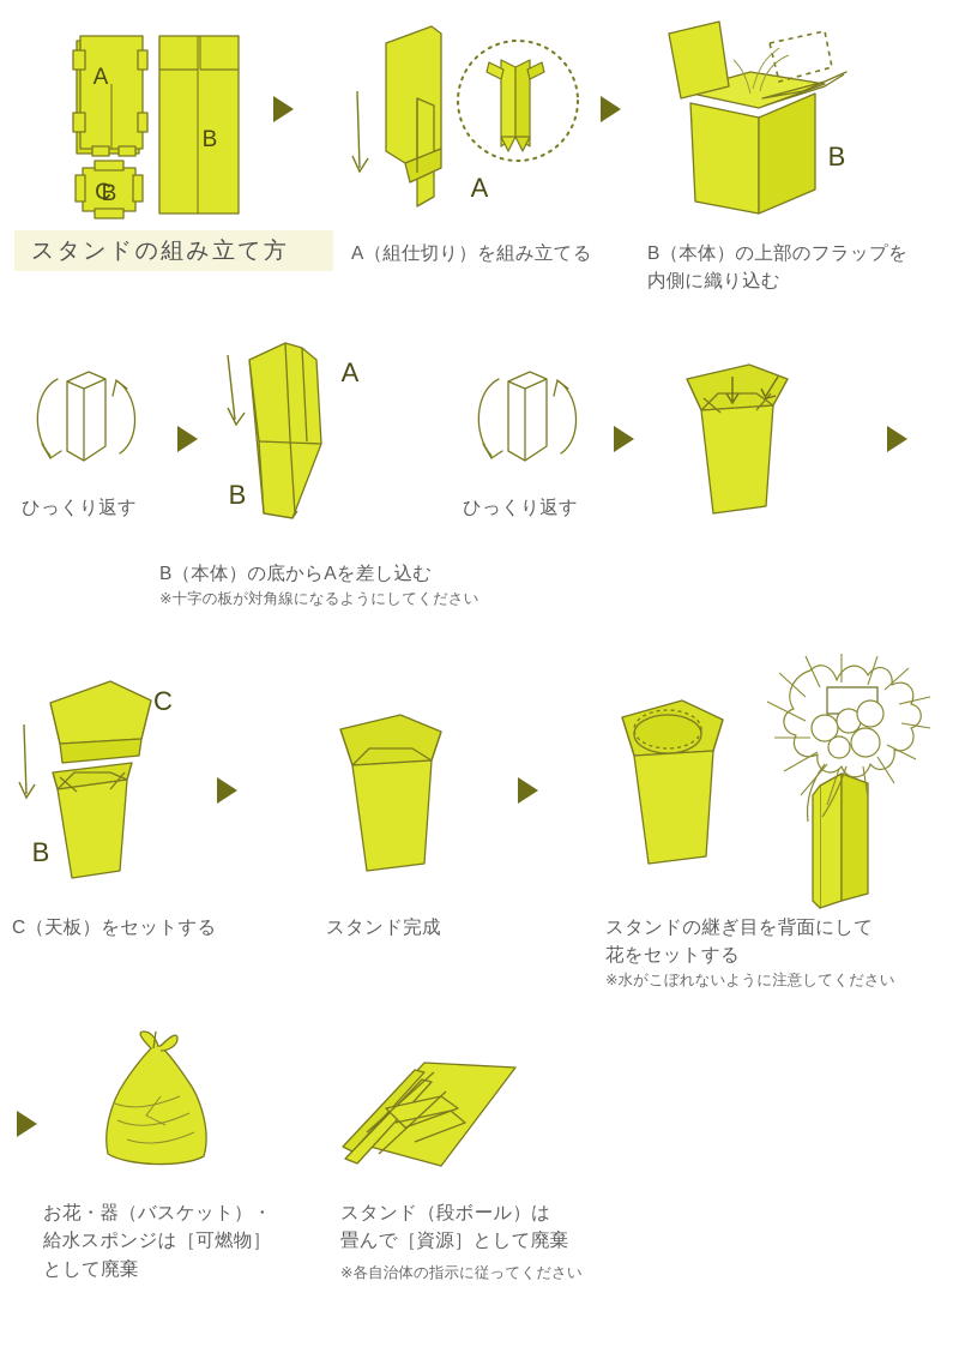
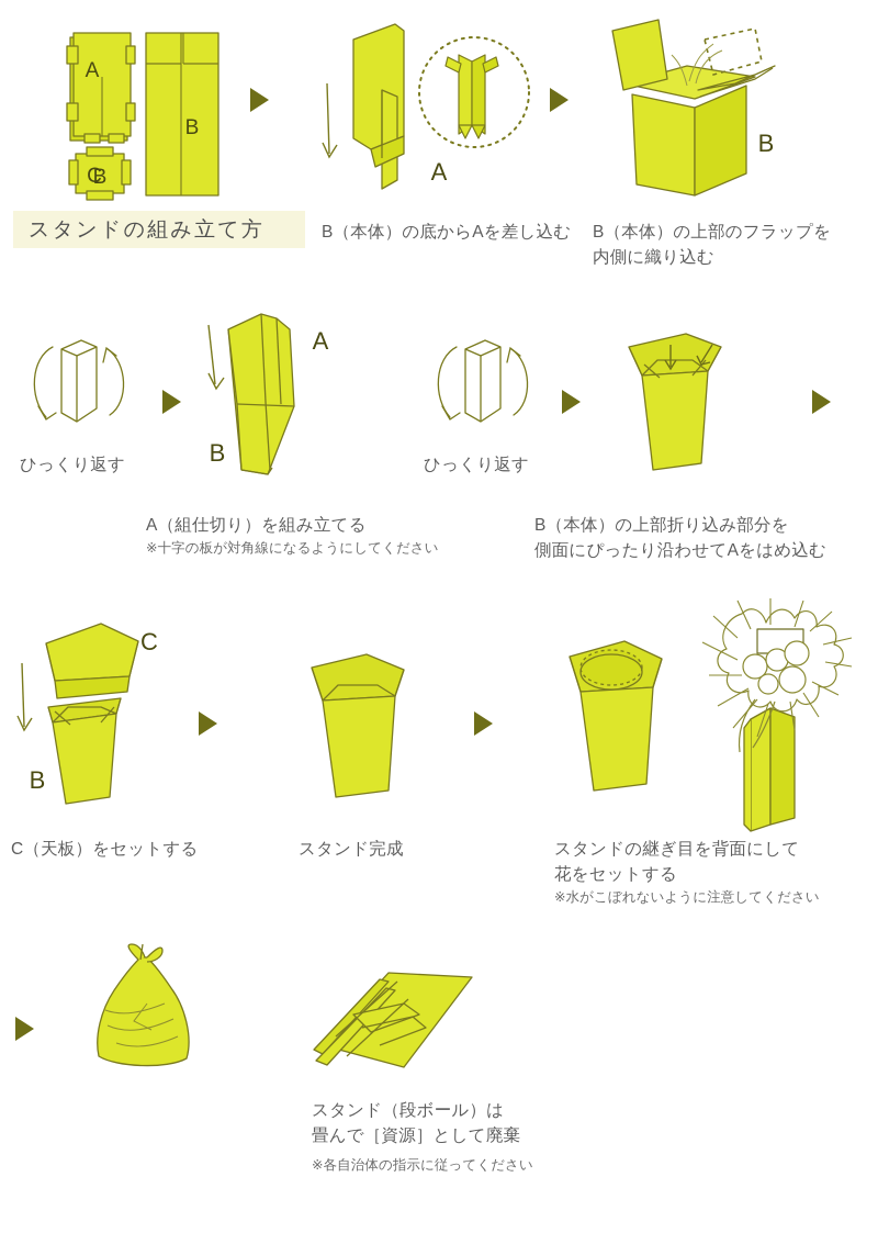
  A
  B
  C
  B
  A
  B
  スタンドの組み立て方
- A（組仕切り）を組み立てる
+ B（本体）の底からAを差し込む
  B（本体）の上部のフラップを
  内側に織り込む
  A
  B
  ひっくり返す
  ひっくり返す
- B（本体）の底からAを差し込む
+ A（組仕切り）を組み立てる
  ※十字の板が対角線になるようにしてください
+ B（本体）の上部折り込み部分を
+ 側面にぴったり沿わせてAをはめ込む
  C
  B
  C（天板）をセットする
  スタンド完成
  スタンドの継ぎ目を背面にして
  花をセットする
  ※水がこぼれないように注意してください
- お花・器（バスケット）・
- 給水スポンジは［可燃物］
- として廃棄
  スタンド（段ボール）は
  畳んで［資源］として廃棄
  ※各自治体の指示に従ってください
